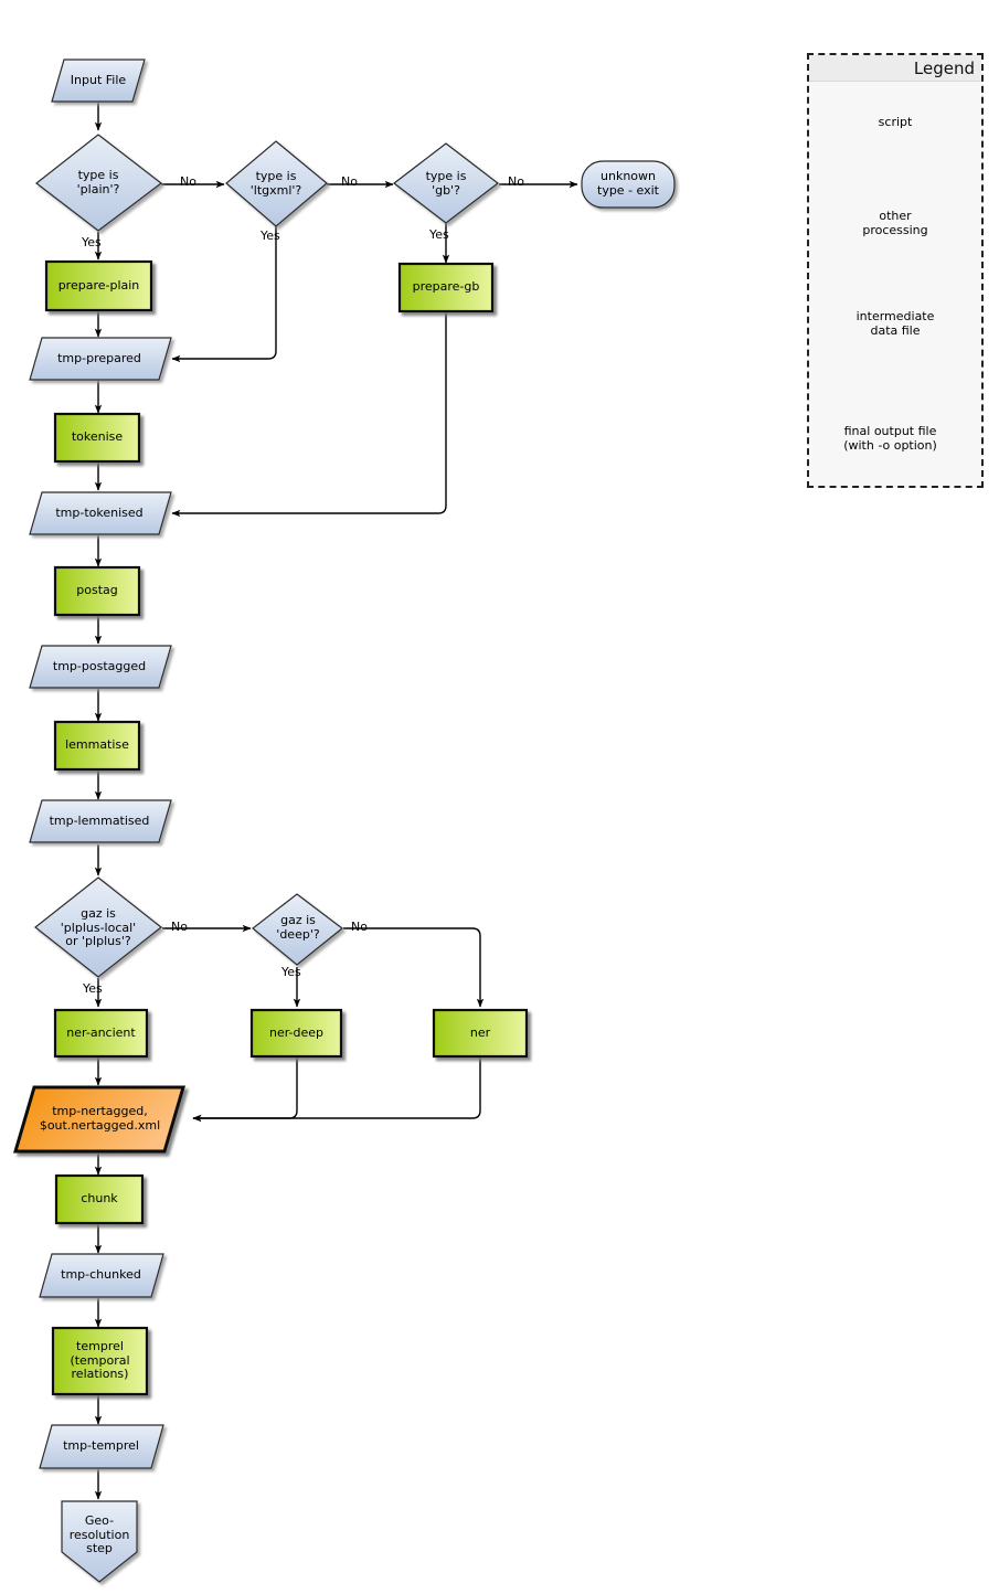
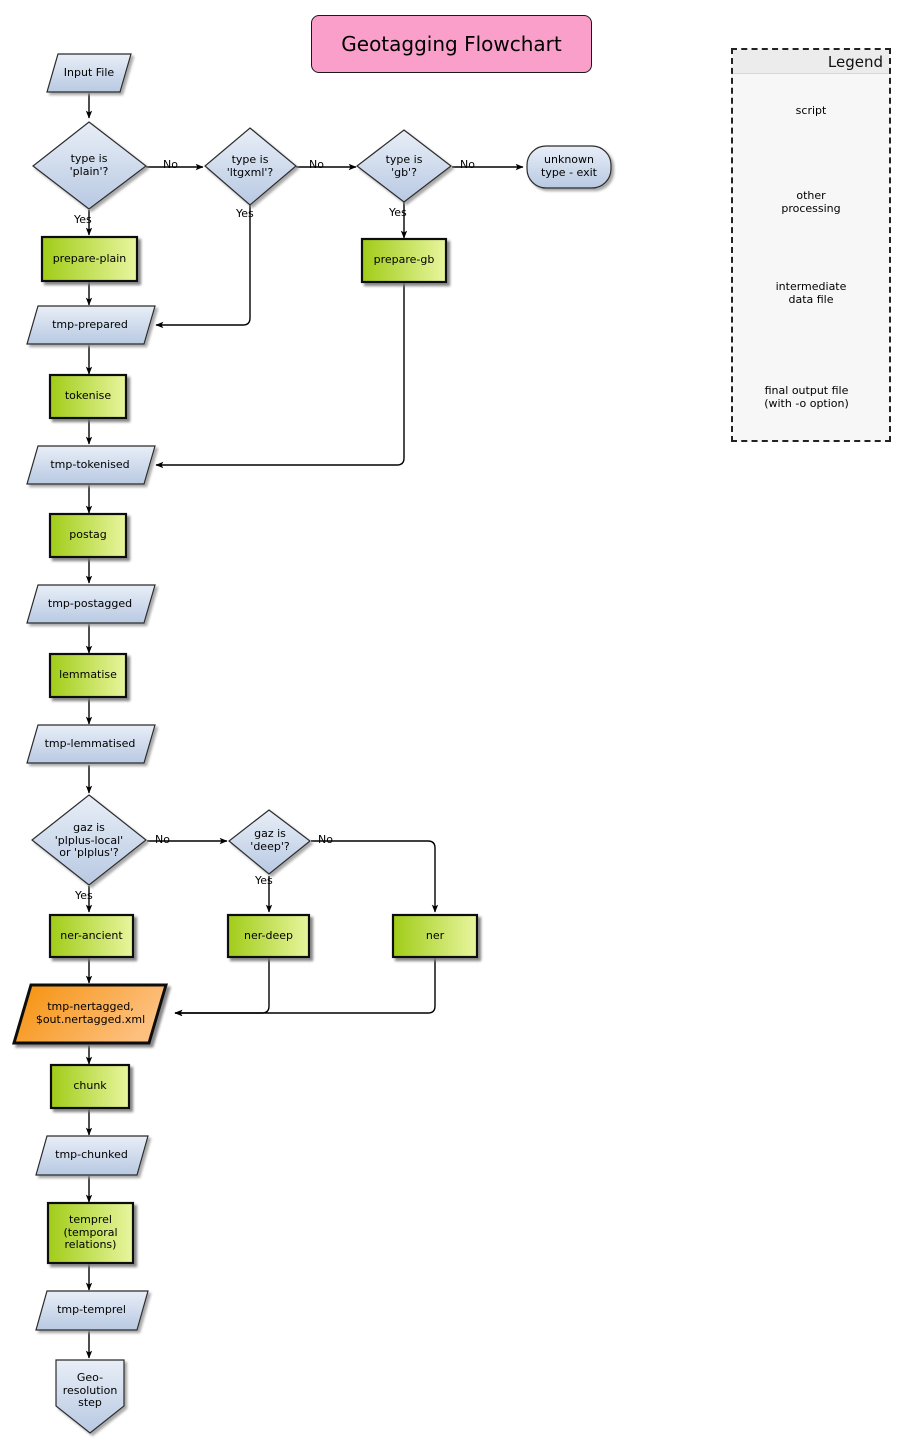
+ Geotagging Flowchart
  Legend
  Input File
  type is
  'plain'?
  type is
  'ltgxml'?
  type is
  'gb'?
  unknown
  type - exit
  prepare-plain
  prepare-gb
  tmp-prepared
  tokenise
  tmp-tokenised
  postag
  tmp-postagged
  lemmatise
  tmp-lemmatised
  gaz is
  'plplus-local'
  or 'plplus'?
  gaz is
  'deep'?
  ner-ancient
  ner-deep
  ner
  tmp-nertagged,
  $out.nertagged.xml
  chunk
  tmp-chunked
  temprel
  (temporal
  relations)
  tmp-temprel
  Geo-
  resolution
  step
  script
  other
  processing
  intermediate
  data file
  final output file
  (with -o option)
  No
  Yes
  No
  Yes
  No
  Yes
  No
  Yes
  No
  Yes
